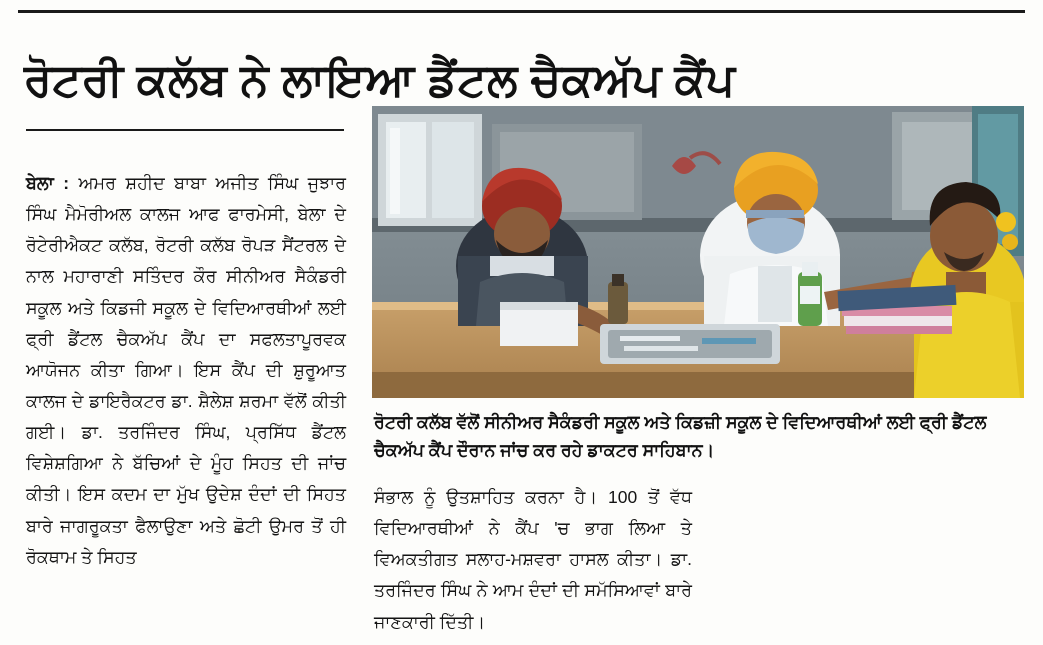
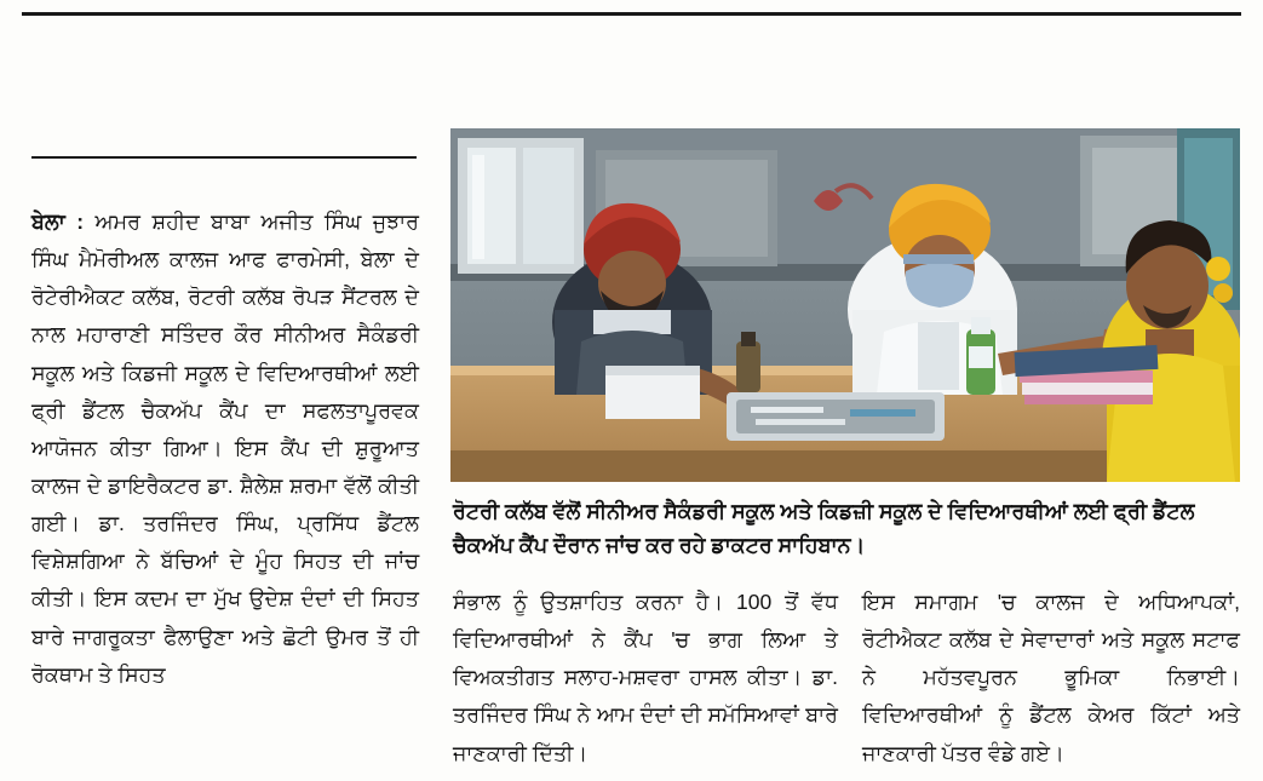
- ਰੋਟਰੀ ਕਲੱਬ ਨੇ ਲਾਇਆ ਡੈਂਟਲ ਚੈਕਅੱਪ ਕੈਂਪ
  ਬੇਲਾ : ਅਮਰ ਸ਼ਹੀਦ ਬਾਬਾ ਅਜੀਤ ਸਿੰਘ ਜੁਝਾਰ ਸਿੰਘ ਮੈਮੋਰੀਅਲ ਕਾਲਜ ਆਫ ਫਾਰਮੇਸੀ, ਬੇਲਾ ਦੇ ਰੋਟੇਰੀਐਕਟ ਕਲੱਬ, ਰੋਟਰੀ ਕਲੱਬ ਰੋਪੜ ਸੈਂਟਰਲ ਦੇ ਨਾਲ ਮਹਾਰਾਣੀ ਸਤਿੰਦਰ ਕੌਰ ਸੀਨੀਅਰ ਸੈਕੰਡਰੀ ਸਕੂਲ ਅਤੇ ਕਿਡਜੀ ਸਕੂਲ ਦੇ ਵਿਦਿਆਰਥੀਆਂ ਲਈ ਫ੍ਰੀ ਡੈਂਟਲ ਚੈਕਅੱਪ ਕੈਂਪ ਦਾ ਸਫਲਤਾਪੂਰਵਕ ਆਯੋਜਨ ਕੀਤਾ ਗਿਆ। ਇਸ ਕੈਂਪ ਦੀ ਸ਼ੁਰੂਆਤ ਕਾਲਜ ਦੇ ਡਾਇਰੈਕਟਰ ਡਾ. ਸ਼ੈਲੇਸ਼ ਸ਼ਰਮਾ ਵੱਲੋਂ ਕੀਤੀ ਗਈ। ਡਾ. ਤਰਜਿੰਦਰ ਸਿੰਘ, ਪ੍ਰਸਿੱਧ ਡੈਂਟਲ ਵਿਸ਼ੇਸ਼ਗਿਆ ਨੇ ਬੱਚਿਆਂ ਦੇ ਮੂੰਹ ਸਿਹਤ ਦੀ ਜਾਂਚ ਕੀਤੀ। ਇਸ ਕਦਮ ਦਾ ਮੁੱਖ ਉਦੇਸ਼ ਦੰਦਾਂ ਦੀ ਸਿਹਤ ਬਾਰੇ ਜਾਗਰੂਕਤਾ ਫੈਲਾਉਣਾ ਅਤੇ ਛੋਟੀ ਉਮਰ ਤੋਂ ਹੀ ਰੋਕਥਾਮ ਤੇ ਸਿਹਤ
  ਰੋਟਰੀ ਕਲੱਬ ਵੱਲੋਂ ਸੀਨੀਅਰ ਸੈਕੰਡਰੀ ਸਕੂਲ ਅਤੇ ਕਿਡਜ਼ੀ ਸਕੂਲ ਦੇ ਵਿਦਿਆਰਥੀਆਂ ਲਈ ਫ੍ਰੀ ਡੈਂਟਲ ਚੈਕਅੱਪ ਕੈਂਪ ਦੌਰਾਨ ਜਾਂਚ ਕਰ ਰਹੇ ਡਾਕਟਰ ਸਾਹਿਬਾਨ।
  ਸੰਭਾਲ ਨੂੰ ਉਤਸ਼ਾਹਿਤ ਕਰਨਾ ਹੈ। 100 ਤੋਂ ਵੱਧ ਵਿਦਿਆਰਥੀਆਂ ਨੇ ਕੈਂਪ 'ਚ ਭਾਗ ਲਿਆ ਤੇ ਵਿਅਕਤੀਗਤ ਸਲਾਹ-ਮਸ਼ਵਰਾ ਹਾਸਲ ਕੀਤਾ। ਡਾ. ਤਰਜਿੰਦਰ ਸਿੰਘ ਨੇ ਆਮ ਦੰਦਾਂ ਦੀ ਸਮੱਸਿਆਵਾਂ ਬਾਰੇ ਜਾਣਕਾਰੀ ਦਿੱਤੀ।
+ ਇਸ ਸਮਾਗਮ 'ਚ ਕਾਲਜ ਦੇ ਅਧਿਆਪਕਾਂ, ਰੋਟੀਐਕਟ ਕਲੱਬ ਦੇ ਸੇਵਾਦਾਰਾਂ ਅਤੇ ਸਕੂਲ ਸਟਾਫ ਨੇ ਮਹੱਤਵਪੂਰਨ ਭੂਮਿਕਾ ਨਿਭਾਈ। ਵਿਦਿਆਰਥੀਆਂ ਨੂੰ ਡੈਂਟਲ ਕੇਅਰ ਕਿੱਟਾਂ ਅਤੇ ਜਾਣਕਾਰੀ ਪੱਤਰ ਵੰਡੇ ਗਏ।
